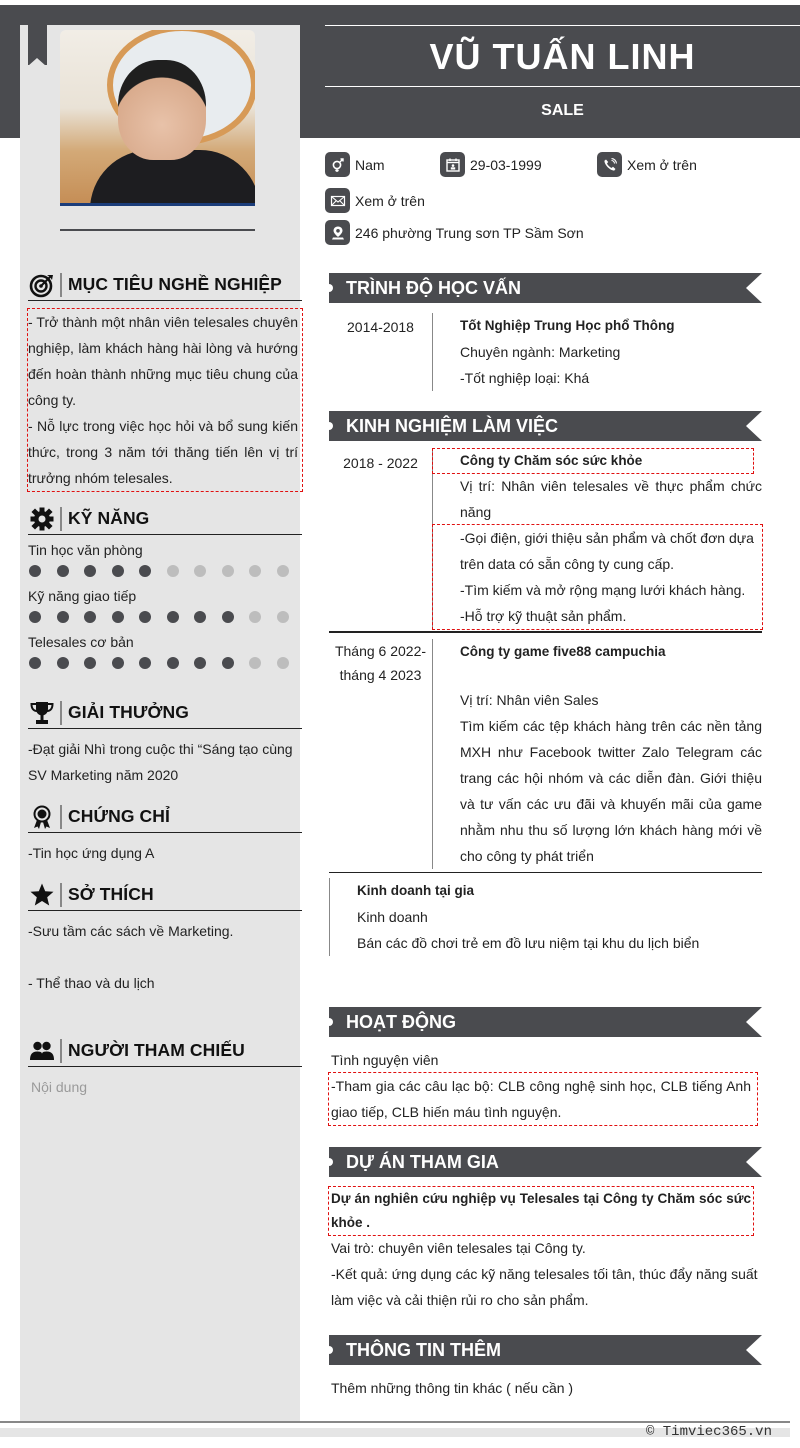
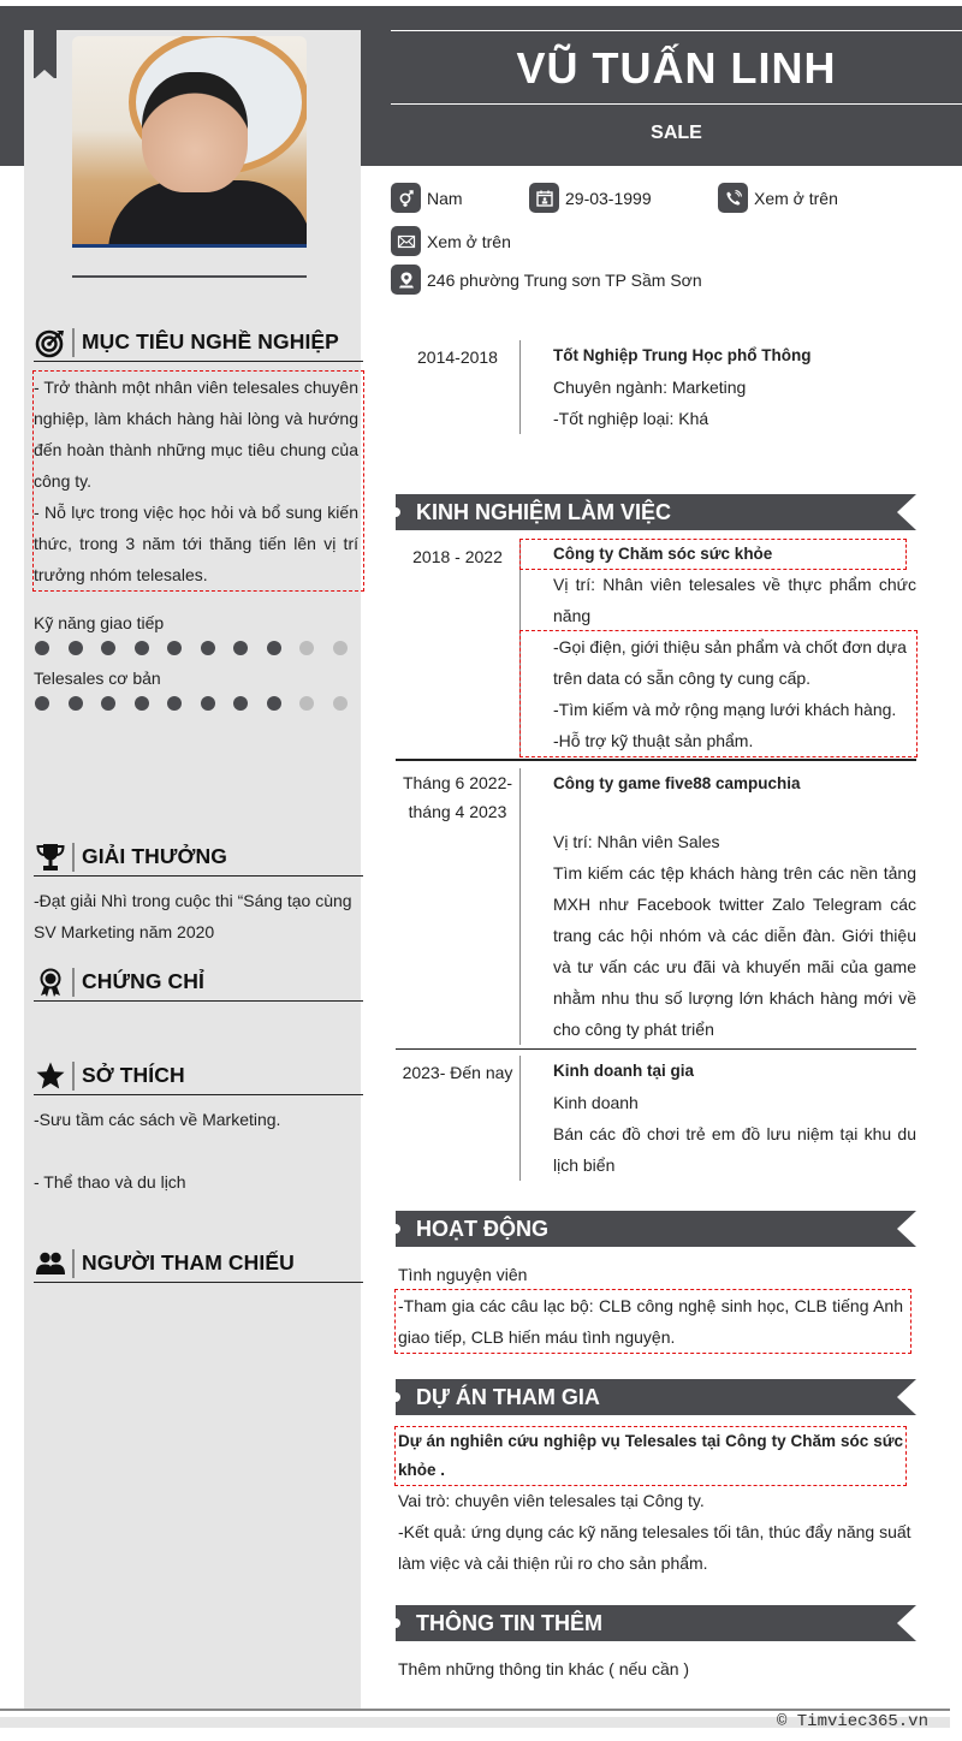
  VŨ TUẤN LINH
  SALE
  Nam
  29-03-1999
  Xem ở trên
  Xem ở trên
  246 phường Trung sơn TP Sầm Sơn
  MỤC TIÊU NGHỀ NGHIỆP
  - Trở thành một nhân viên telesales chuyên nghiệp, làm khách hàng hài lòng và hướng đến hoàn thành những mục tiêu chung của công ty.
  - Nỗ lực trong việc học hỏi và bổ sung kiến thức, trong 3 năm tới thăng tiến lên vị trí trưởng nhóm telesales.
- KỸ NĂNG
- Tin học văn phòng
  Kỹ năng giao tiếp
  Telesales cơ bản
  GIẢI THƯỞNG
  -Đạt giải Nhì trong cuộc thi “Sáng tạo cùng SV Marketing năm 2020
  CHỨNG CHỈ
- -Tin học ứng dụng A
  SỞ THÍCH
  -Sưu tầm các sách về Marketing.
  - Thể thao và du lịch
  NGƯỜI THAM CHIẾU
- Nội dung
- TRÌNH ĐỘ HỌC VẤN
  2014-2018
  Tốt Nghiệp Trung Học phổ Thông
  Chuyên ngành: Marketing
  -Tốt nghiệp loại: Khá
  KINH NGHIỆM LÀM VIỆC
  2018 - 2022
  Công ty Chăm sóc sức khỏe
  Vị trí: Nhân viên telesales về thực phẩm chức năng
  -Gọi điện, giới thiệu sản phẩm và chốt đơn dựa trên data có sẵn công ty cung cấp.
  -Tìm kiếm và mở rộng mạng lưới khách hàng.
  -Hỗ trợ kỹ thuật sản phẩm.
  Tháng 6 2022- tháng 4 2023
  Công ty game five88 campuchia
  Vị trí: Nhân viên Sales
  Tìm kiếm các tệp khách hàng trên các nền tảng MXH như Facebook twitter Zalo Telegram các trang các hội nhóm và các diễn đàn. Giới thiệu và tư vấn các ưu đãi và khuyến mãi của game nhằm nhu thu số lượng lớn khách hàng mới về cho công ty phát triển
+ 2023- Đến nay
  Kinh doanh tại gia
  Kinh doanh
  Bán các đồ chơi trẻ em đồ lưu niệm tại khu du lịch biển
  HOẠT ĐỘNG
  Tình nguyện viên
  -Tham gia các câu lạc bộ: CLB công nghệ sinh học, CLB tiếng Anh giao tiếp, CLB hiến máu tình nguyện.
  DỰ ÁN THAM GIA
  Dự án nghiên cứu nghiệp vụ Telesales tại Công ty Chăm sóc sức khỏe .
  Vai trò: chuyên viên telesales tại Công ty.
  -Kết quả: ứng dụng các kỹ năng telesales tối tân, thúc đẩy năng suất làm việc và cải thiện rủi ro cho sản phẩm.
  THÔNG TIN THÊM
  Thêm những thông tin khác ( nếu cần )
  © Timviec365.vn
